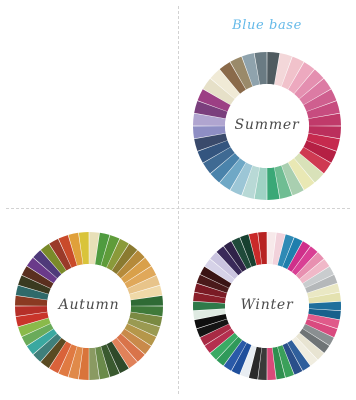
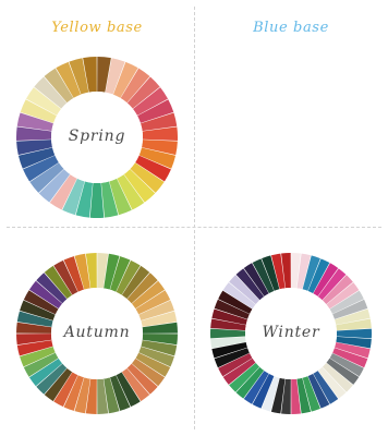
+ Yellow base
+ Spring
  Blue base
- Summer
  Autumn
  Winter
